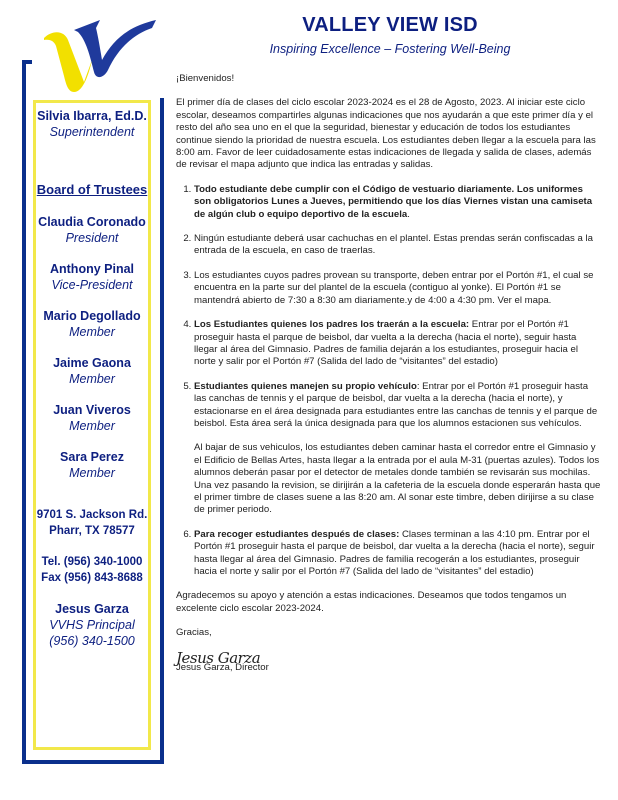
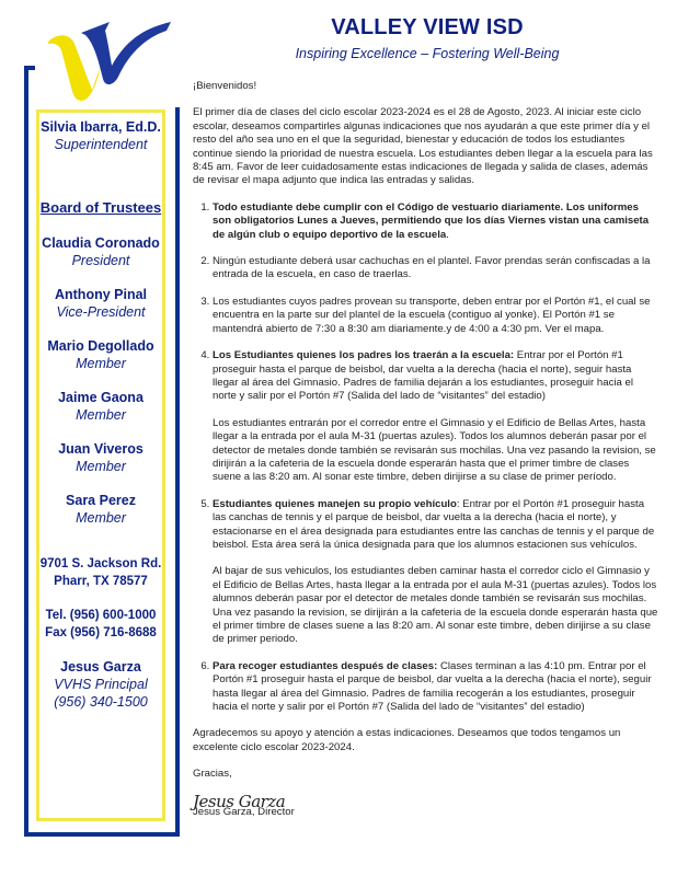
  VALLEY VIEW ISD
  Inspiring Excellence – Fostering Well-Being
  Silvia Ibarra, Ed.D.
  Superintendent
  Board of Trustees
  Claudia Coronado
  President
  Anthony Pinal
  Vice-President
  Mario Degollado
  Member
  Jaime Gaona
  Member
  Juan Viveros
  Member
  Sara Perez
  Member
  9701 S. Jackson Rd.
  Pharr, TX 78577
- Tel. (956) 340-1000
+ Tel. (956) 600-1000
- Fax (956) 843-8688
+ Fax (956) 716-8688
  Jesus Garza
  VVHS Principal
  (956) 340-1500
  ¡Bienvenidos!
- El primer día de clases del ciclo escolar 2023-2024 es el 28 de Agosto, 2023. Al iniciar este ciclo escolar, deseamos compartirles algunas indicaciones que nos ayudarán a que este primer día y el resto del año sea uno en el que la seguridad, bienestar y educación de todos los estudiantes continue siendo la prioridad de nuestra escuela. Los estudiantes deben llegar a la escuela para las 8:00 am. Favor de leer cuidadosamente estas indicaciones de llegada y salida de clases, además de revisar el mapa adjunto que indica las entradas y salidas.
+ El primer día de clases del ciclo escolar 2023-2024 es el 28 de Agosto, 2023. Al iniciar este ciclo escolar, deseamos compartirles algunas indicaciones que nos ayudarán a que este primer día y el resto del año sea uno en el que la seguridad, bienestar y educación de todos los estudiantes continue siendo la prioridad de nuestra escuela. Los estudiantes deben llegar a la escuela para las 8:45 am. Favor de leer cuidadosamente estas indicaciones de llegada y salida de clases, además de revisar el mapa adjunto que indica las entradas y salidas.
  Todo estudiante debe cumplir con el Código de vestuario diariamente. Los uniformes son obligatorios Lunes a Jueves, permitiendo que los días Viernes vistan una camiseta de algún club o equipo deportivo de la escuela.
- Ningún estudiante deberá usar cachuchas en el plantel. Estas prendas serán confiscadas a la entrada de la escuela, en caso de traerlas.
+ Ningún estudiante deberá usar cachuchas en el plantel. Favor prendas serán confiscadas a la entrada de la escuela, en caso de traerlas.
  Los estudiantes cuyos padres provean su transporte, deben entrar por el Portón #1, el cual se encuentra en la parte sur del plantel de la escuela (contiguo al yonke). El Portón #1 se mantendrá abierto de 7:30 a 8:30 am diariamente.y de 4:00 a 4:30 pm. Ver el mapa.
  Los Estudiantes quienes los padres los traerán a la escuela: Entrar por el Portón #1 proseguir hasta el parque de beisbol, dar vuelta a la derecha (hacia el norte), seguir hasta llegar al área del Gimnasio. Padres de familia dejarán a los estudiantes, proseguir hacia el norte y salir por el Portón #7 (Salida del lado de “visitantes” del estadio)
+ Los estudiantes entrarán por el corredor entre el Gimnasio y el Edificio de Bellas Artes, hasta llegar a la entrada por el aula M-31 (puertas azules). Todos los alumnos deberán pasar por el detector de metales donde también se revisarán sus mochilas. Una vez pasando la revision, se dirijirán a la cafeteria de la escuela donde esperarán hasta que el primer timbre de clases suene a las 8:20 am. Al sonar este timbre, deben dirijirse a su clase de primer período.
  Estudiantes quienes manejen su propio vehículo: Entrar por el Portón #1 proseguir hasta las canchas de tennis y el parque de beisbol, dar vuelta a la derecha (hacia el norte), y estacionarse en el área designada para estudiantes entre las canchas de tennis y el parque de beisbol. Esta área será la única designada para que los alumnos estacionen sus vehículos.
- Al bajar de sus vehiculos, los estudiantes deben caminar hasta el corredor entre el Gimnasio y el Edificio de Bellas Artes, hasta llegar a la entrada por el aula M-31 (puertas azules). Todos los alumnos deberán pasar por el detector de metales donde también se revisarán sus mochilas. Una vez pasando la revision, se dirijirán a la cafeteria de la escuela donde esperarán hasta que el primer timbre de clases suene a las 8:20 am. Al sonar este timbre, deben dirijirse a su clase de primer periodo.
+ Al bajar de sus vehiculos, los estudiantes deben caminar hasta el corredor ciclo el Gimnasio y el Edificio de Bellas Artes, hasta llegar a la entrada por el aula M-31 (puertas azules). Todos los alumnos deberán pasar por el detector de metales donde también se revisarán sus mochilas. Una vez pasando la revision, se dirijirán a la cafeteria de la escuela donde esperarán hasta que el primer timbre de clases suene a las 8:20 am. Al sonar este timbre, deben dirijirse a su clase de primer periodo.
  Para recoger estudiantes después de clases: Clases terminan a las 4:10 pm. Entrar por el Portón #1 proseguir hasta el parque de beisbol, dar vuelta a la derecha (hacia el norte), seguir hasta llegar al área del Gimnasio. Padres de familia recogerán a los estudiantes, proseguir hacia el norte y salir por el Portón #7 (Salida del lado de “visitantes” del estadio)
  Agradecemos su apoyo y atención a estas indicaciones. Deseamos que todos tengamos un excelente ciclo escolar 2023-2024.
  Gracias,
  Jesus Garza
  Jesus Garza, Director
